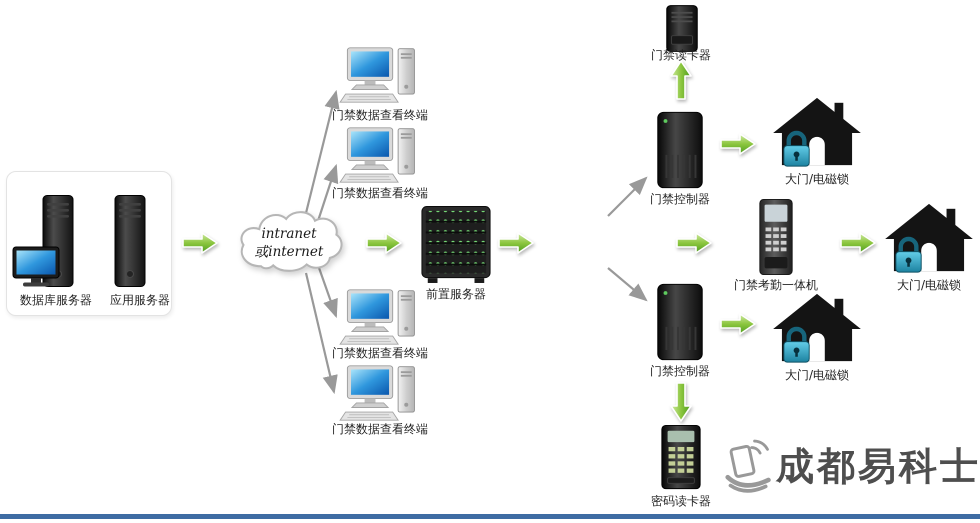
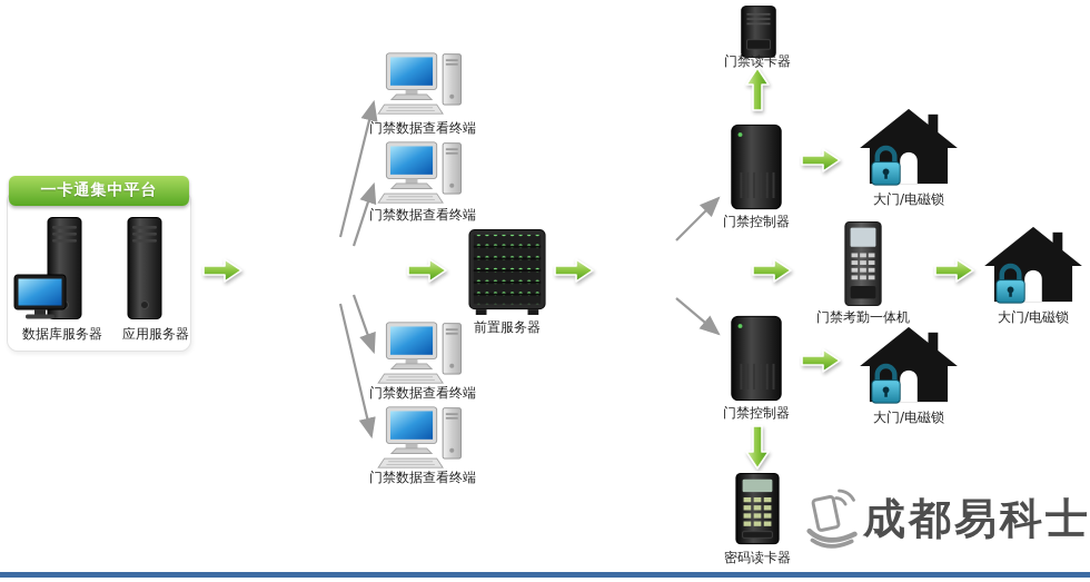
+ 一卡通集中平台
  数据库服务器
  应用服务器
- intranet
- 或internet
  门禁数据查看终端
  门禁数据查看终端
  门禁数据查看终端
  门禁数据查看终端
  前置服务器
  门禁读卡器
  门禁控制器
  门禁控制器
  大门/电磁锁
  大门/电磁锁
  大门/电磁锁
  门禁考勤一体机
  密码读卡器
  成都易科士
